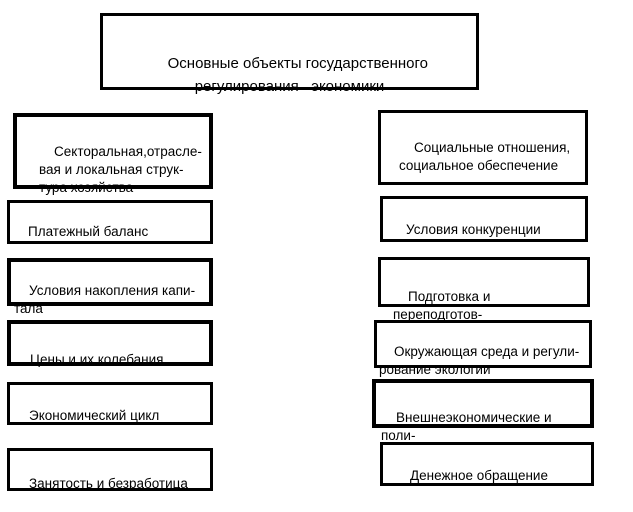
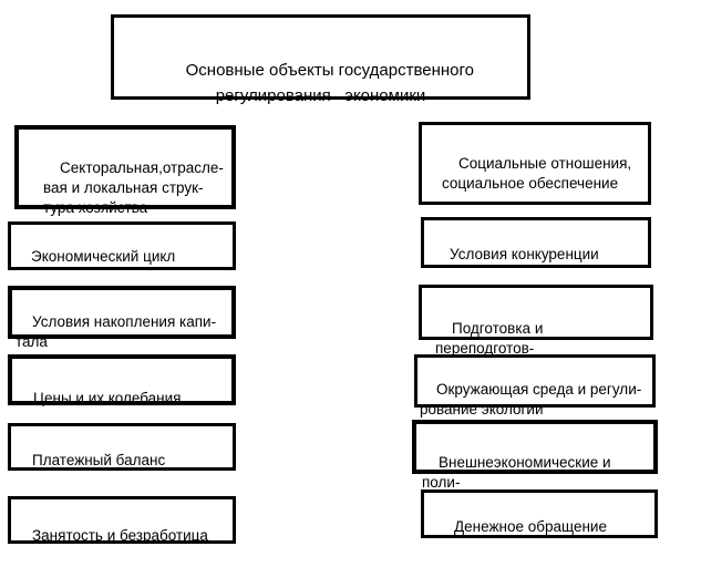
  Основные объекты государственного
  регулирования экономики
  Секторальная,отрасле-
  вая и локальная струк-
  тура хозяйства
- Платежный баланс
+ Экономический цикл
  Условия накопления капи-
  тала
  Цены и их колебания
- Экономический цикл
+ Платежный баланс
  Занятость и безработица
  Социальные отношения,
  социальное обеспечение
  Условия конкуренции
  Подготовка и переподготов-
  Окружающая среда и регули-
  рование экологии
  Внешнеэкономические и поли-
  Денежное обращение
